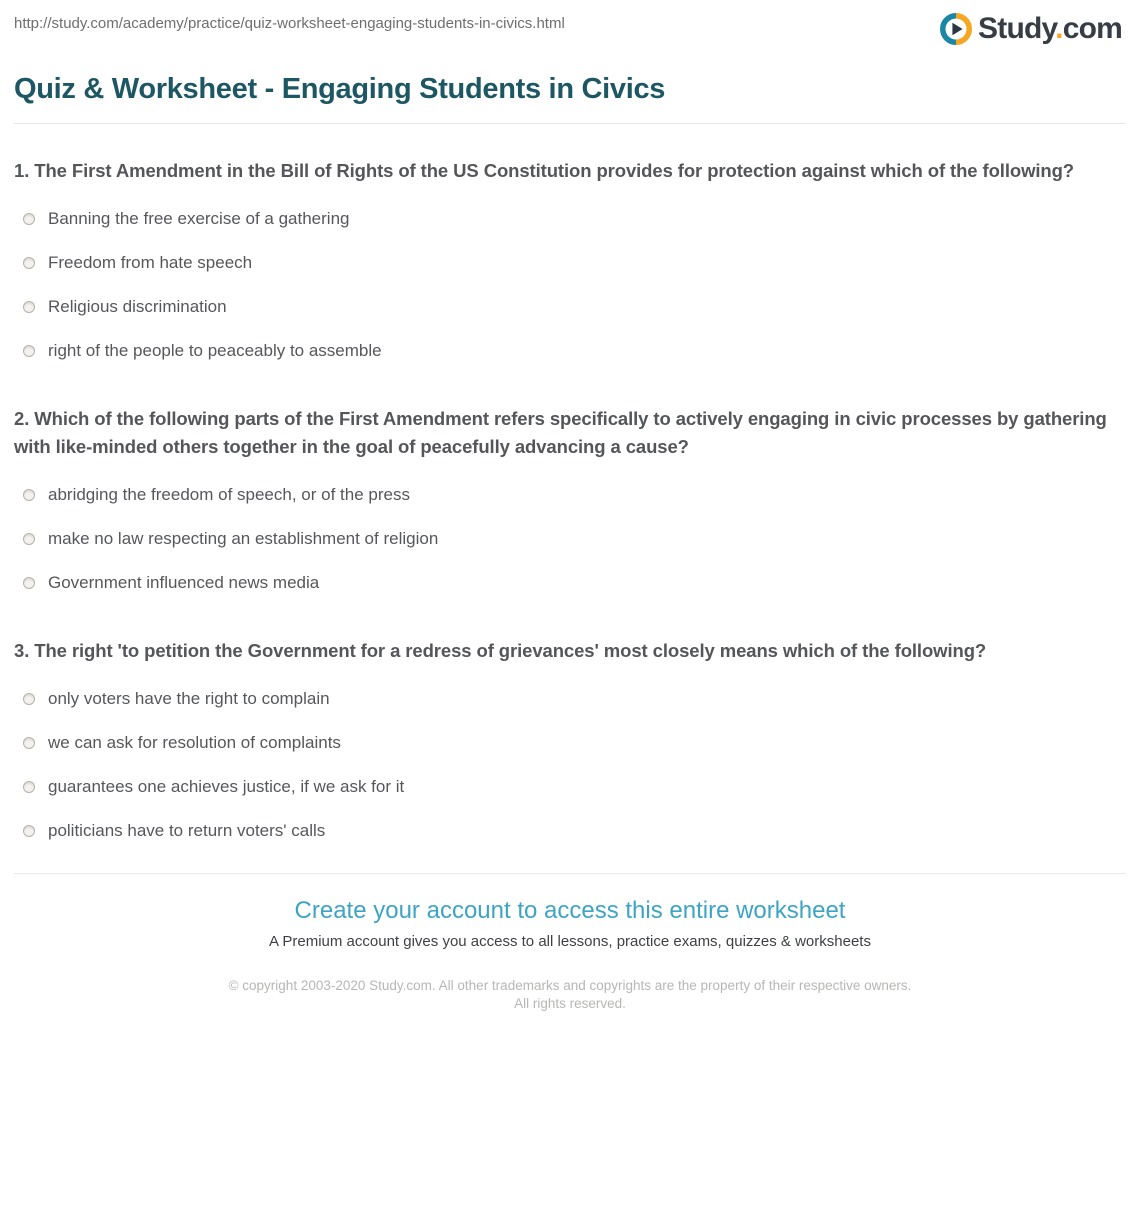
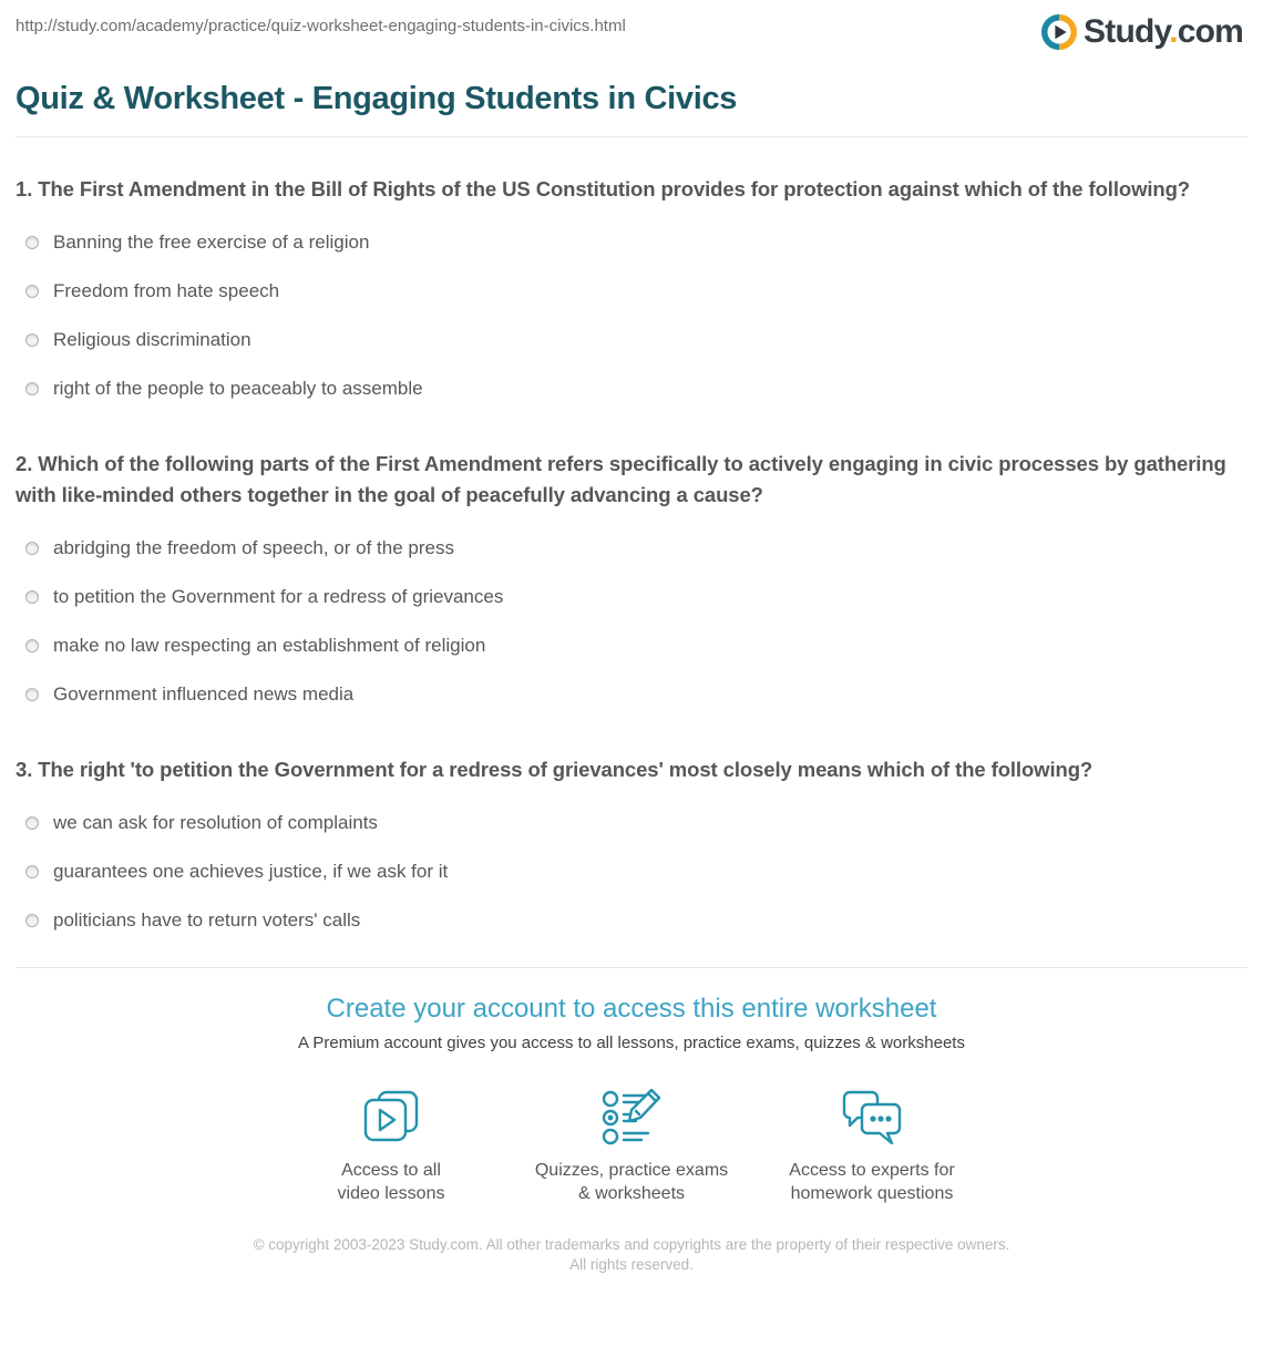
  http://study.com/academy/practice/quiz-worksheet-engaging-students-in-civics.html
  Study.com
  Quiz & Worksheet - Engaging Students in Civics
  1. The First Amendment in the Bill of Rights of the US Constitution provides for protection against which of the following?
- Banning the free exercise of a gathering
+ Banning the free exercise of a religion
  Freedom from hate speech
  Religious discrimination
  right of the people to peaceably to assemble
  2. Which of the following parts of the First Amendment refers specifically to actively engaging in civic processes by gathering with like-minded others together in the goal of peacefully advancing a cause?
  abridging the freedom of speech, or of the press
+ to petition the Government for a redress of grievances
  make no law respecting an establishment of religion
  Government influenced news media
  3. The right 'to petition the Government for a redress of grievances' most closely means which of the following?
- only voters have the right to complain
  we can ask for resolution of complaints
  guarantees one achieves justice, if we ask for it
  politicians have to return voters' calls
  Create your account to access this entire worksheet
  A Premium account gives you access to all lessons, practice exams, quizzes & worksheets
+ Access to all
+ video lessons
+ Quizzes, practice exams
+ & worksheets
+ Access to experts for
+ homework questions
- © copyright 2003-2020 Study.com. All other trademarks and copyrights are the property of their respective owners. All rights reserved.
+ © copyright 2003-2023 Study.com. All other trademarks and copyrights are the property of their respective owners. All rights reserved.
